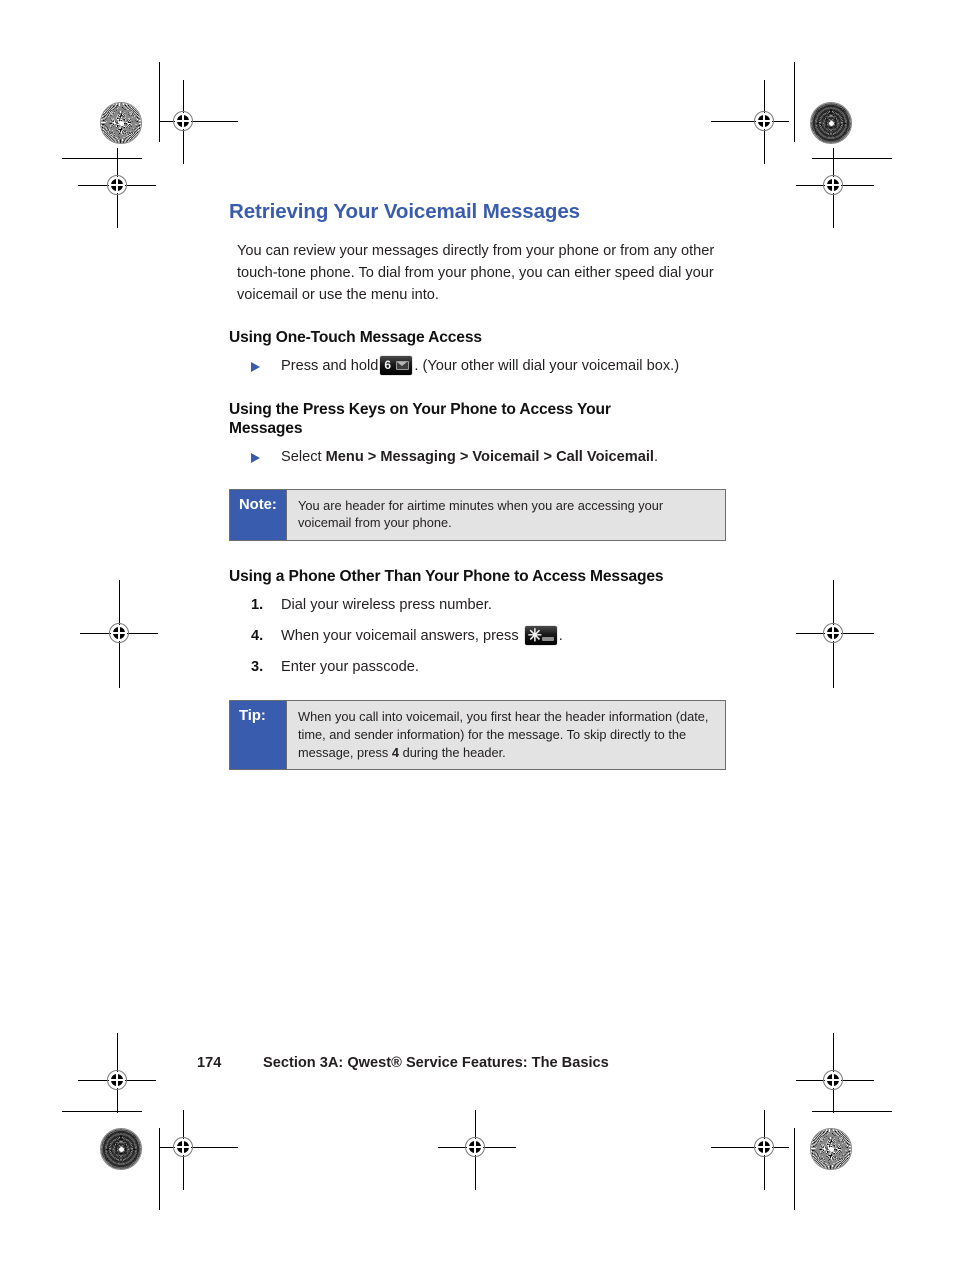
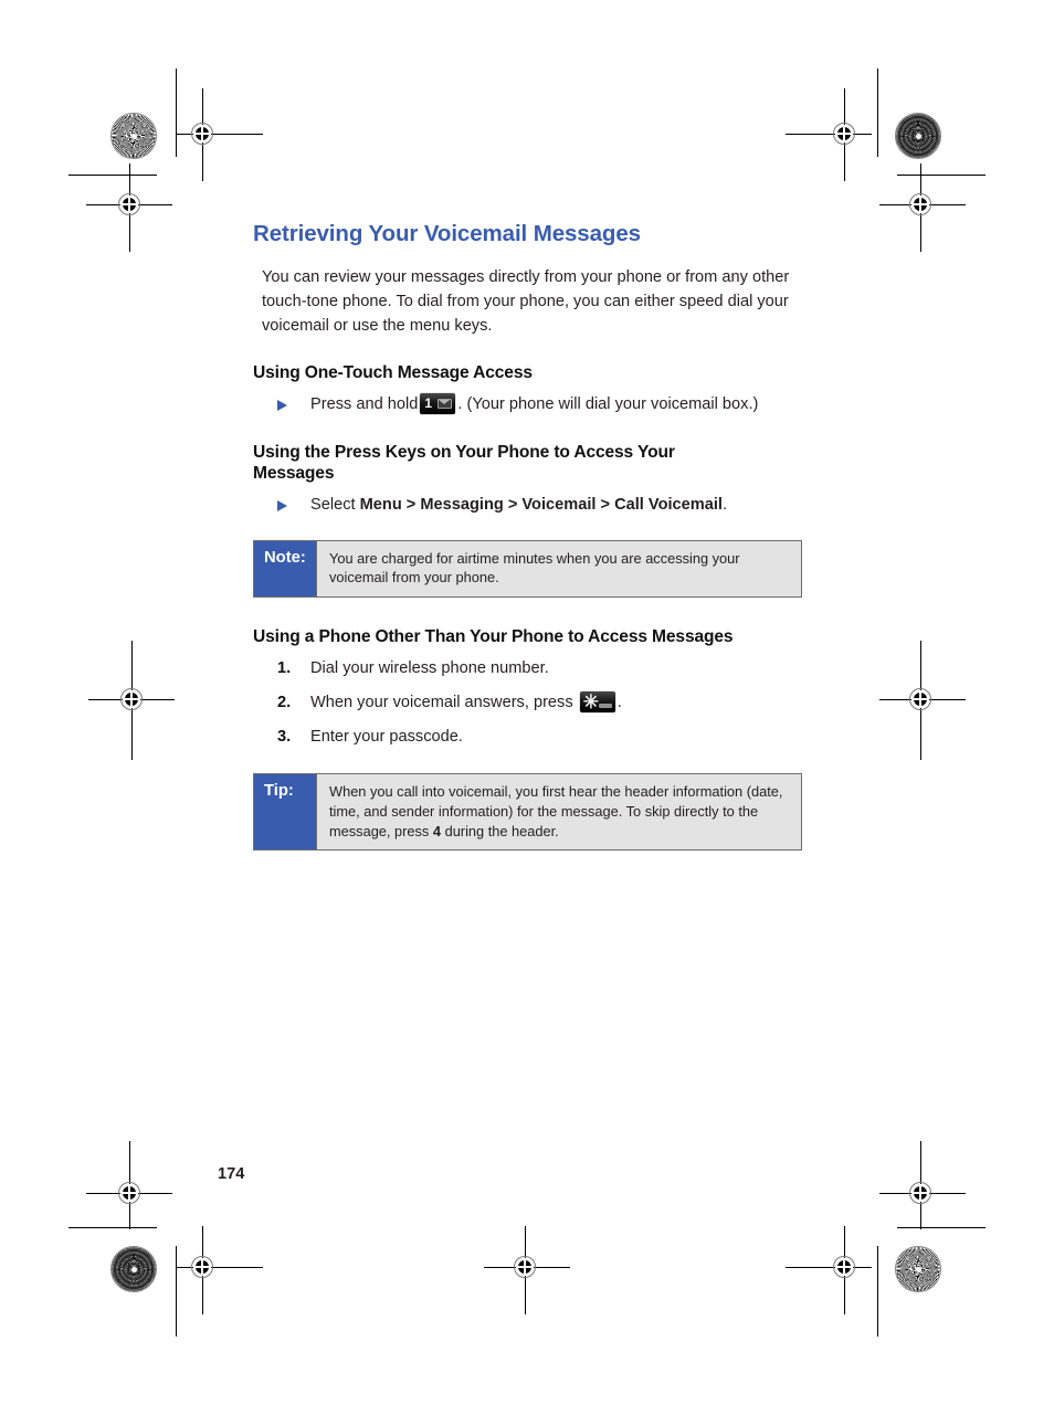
  Retrieving Your Voicemail Messages
- You can review your messages directly from your phone or from any other touch-tone phone. To dial from your phone, you can either speed dial your voicemail or use the menu into.
+ You can review your messages directly from your phone or from any other touch-tone phone. To dial from your phone, you can either speed dial your voicemail or use the menu keys.
  Using One-Touch Message Access
  Press and hold
- 6
+ 1
- . (Your other will dial your voicemail box.)
+ . (Your phone will dial your voicemail box.)
  Using the Press Keys on Your Phone to Access Your Messages
  Select Menu > Messaging > Voicemail > Call Voicemail.
  Note:
- You are header for airtime minutes when you are accessing your voicemail from your phone.
+ You are charged for airtime minutes when you are accessing your voicemail from your phone.
  Using a Phone Other Than Your Phone to Access Messages
  1.
- Dial your wireless press number.
+ Dial your wireless phone number.
- 4.
+ 2.
  When your voicemail answers, press
  ✳
  .
  3.
  Enter your passcode.
  Tip:
  When you call into voicemail, you first hear the header information (date, time, and sender information) for the message. To skip directly to the message, press 4 during the header.
  174
- Section 3A: Qwest® Service Features: The Basics
